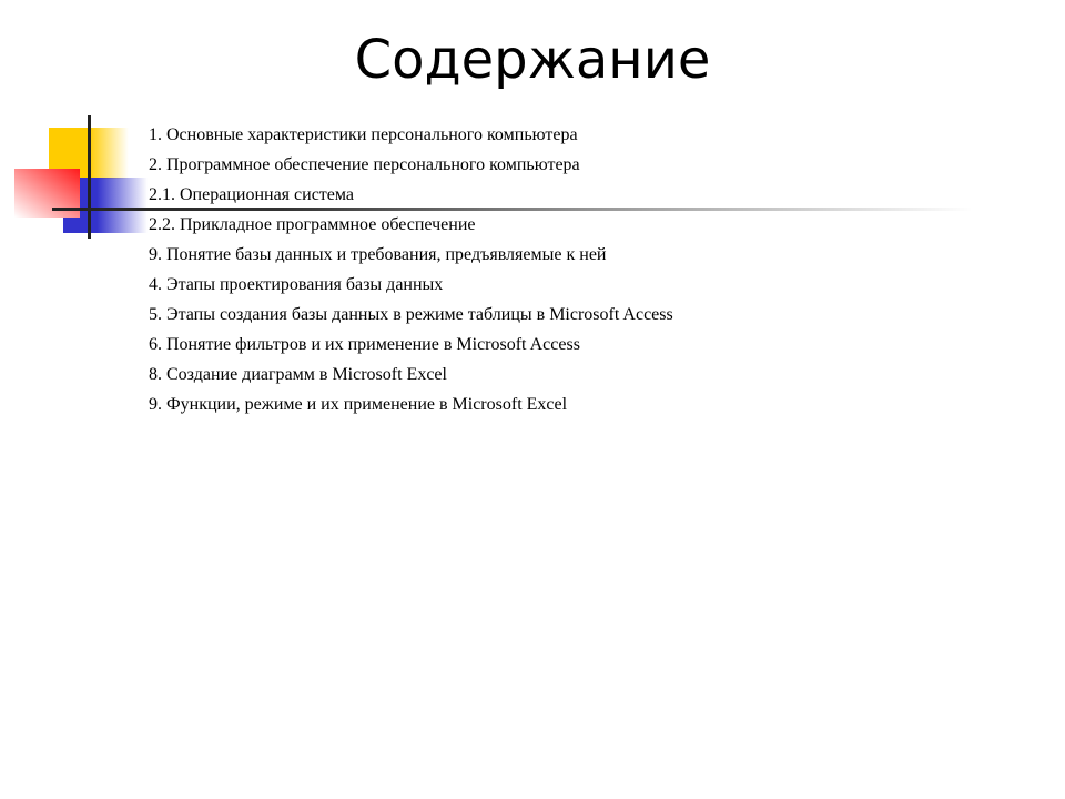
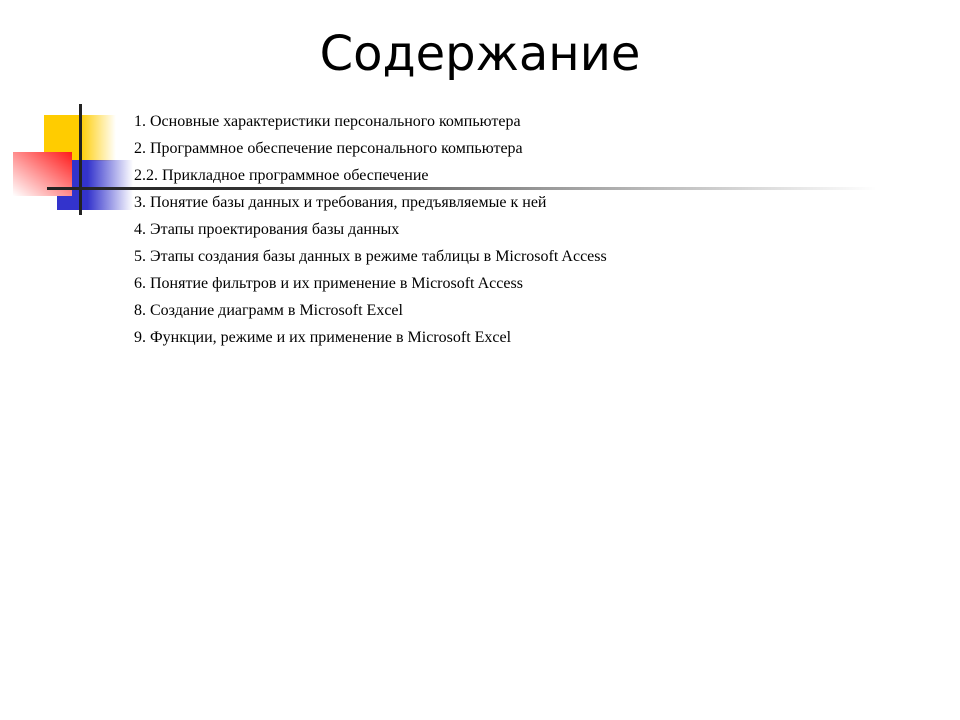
  Содержание
  1. Основные характеристики персонального компьютера
  2. Программное обеспечение персонального компьютера
- 2.1. Операционная система
  2.2. Прикладное программное обеспечение
- 9. Понятие базы данных и требования, предъявляемые к ней
+ 3. Понятие базы данных и требования, предъявляемые к ней
  4. Этапы проектирования базы данных
  5. Этапы создания базы данных в режиме таблицы в Microsoft Access
  6. Понятие фильтров и их применение в Microsoft Access
  8. Создание диаграмм в Microsoft Excel
  9. Функции, режиме и их применение в Microsoft Excel
